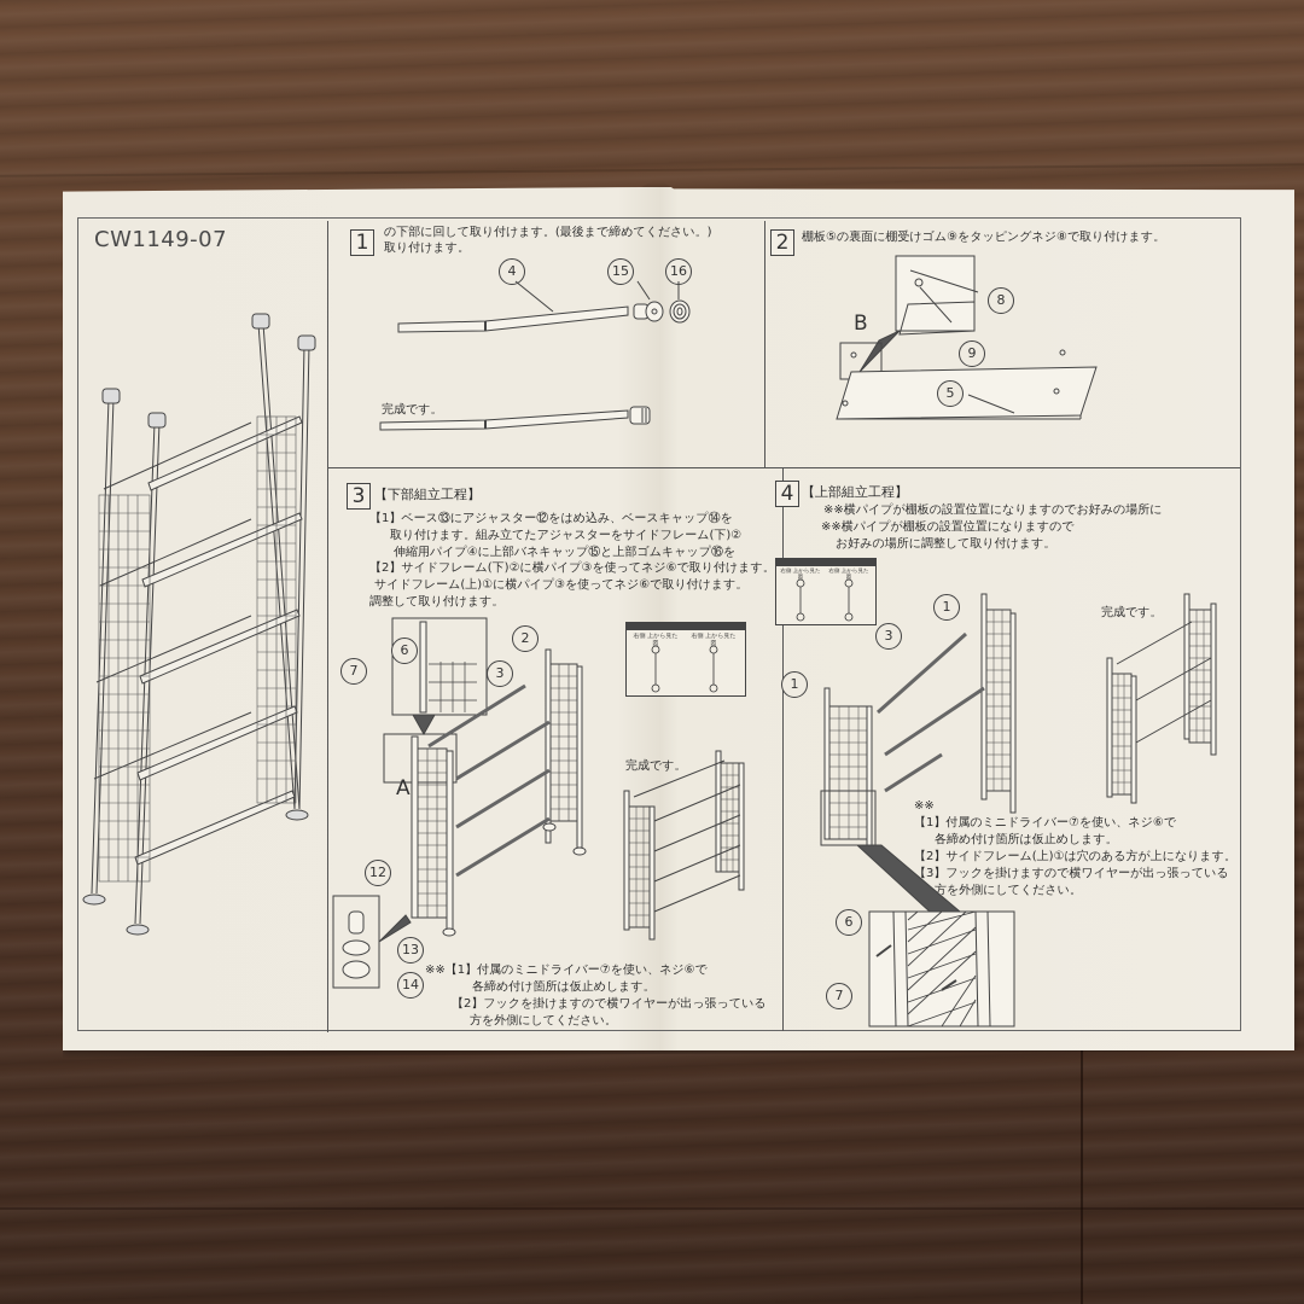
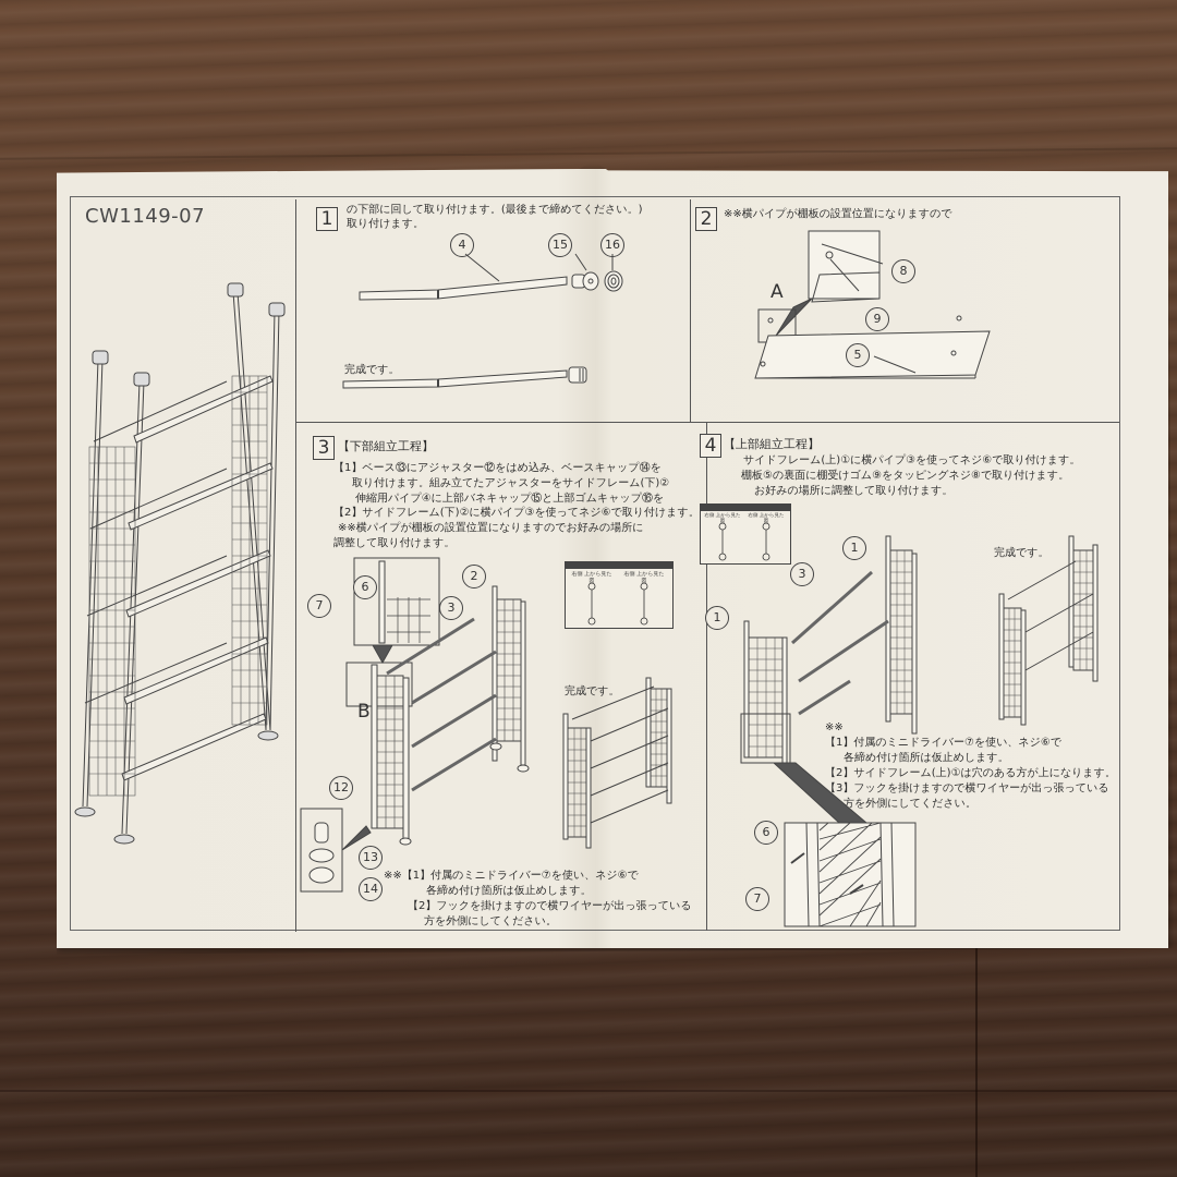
  CW1149-07
  1
  の下部に回して取り付けます。(最後まで締めてください。)
  取り付けます。
  4
  15
  16
  完成です。
  2
- 棚板⑤の裏面に棚受けゴム⑨をタッピングネジ⑧で取り付けます。
+ ※※横パイプが棚板の設置位置になりますので
- B
+ A
  8
  9
  5
  3
  【下部組立工程】
  【1】ベース⑬にアジャスター⑫をはめ込み、ベースキャップ⑭を
  取り付けます。組み立てたアジャスターをサイドフレーム(下)②
  伸縮用パイプ④に上部バネキャップ⑮と上部ゴムキャップ⑯を
  【2】サイドフレーム(下)②に横パイプ③を使ってネジ⑥で取り付けます。
- サイドフレーム(上)①に横パイプ③を使ってネジ⑥で取り付けます。
+ ※※横パイプが棚板の設置位置になりますのでお好みの場所に
  調整して取り付けます。
  7
  6
  2
  3
- A
+ B
  12
  13
  14
  完成です。
  ※※【1】付属のミニドライバー⑦を使い、ネジ⑥で
  各締め付け箇所は仮止めします。
  【2】フックを掛けますので横ワイヤーが出っ張っている
  方を外側にしてください。
  4
  【上部組立工程】
- ※※横パイプが棚板の設置位置になりますのでお好みの場所に
+ サイドフレーム(上)①に横パイプ③を使ってネジ⑥で取り付けます。
- ※※横パイプが棚板の設置位置になりますので
+ 棚板⑤の裏面に棚受けゴム⑨をタッピングネジ⑧で取り付けます。
  お好みの場所に調整して取り付けます。
  1
  3
  1
  完成です。
  ※※
  【1】付属のミニドライバー⑦を使い、ネジ⑥で
  各締め付け箇所は仮止めします。
  【2】サイドフレーム(上)①は穴のある方が上になります。
  【3】フックを掛けますので横ワイヤーが出っ張っている
  方を外側にしてください。
  6
  7
